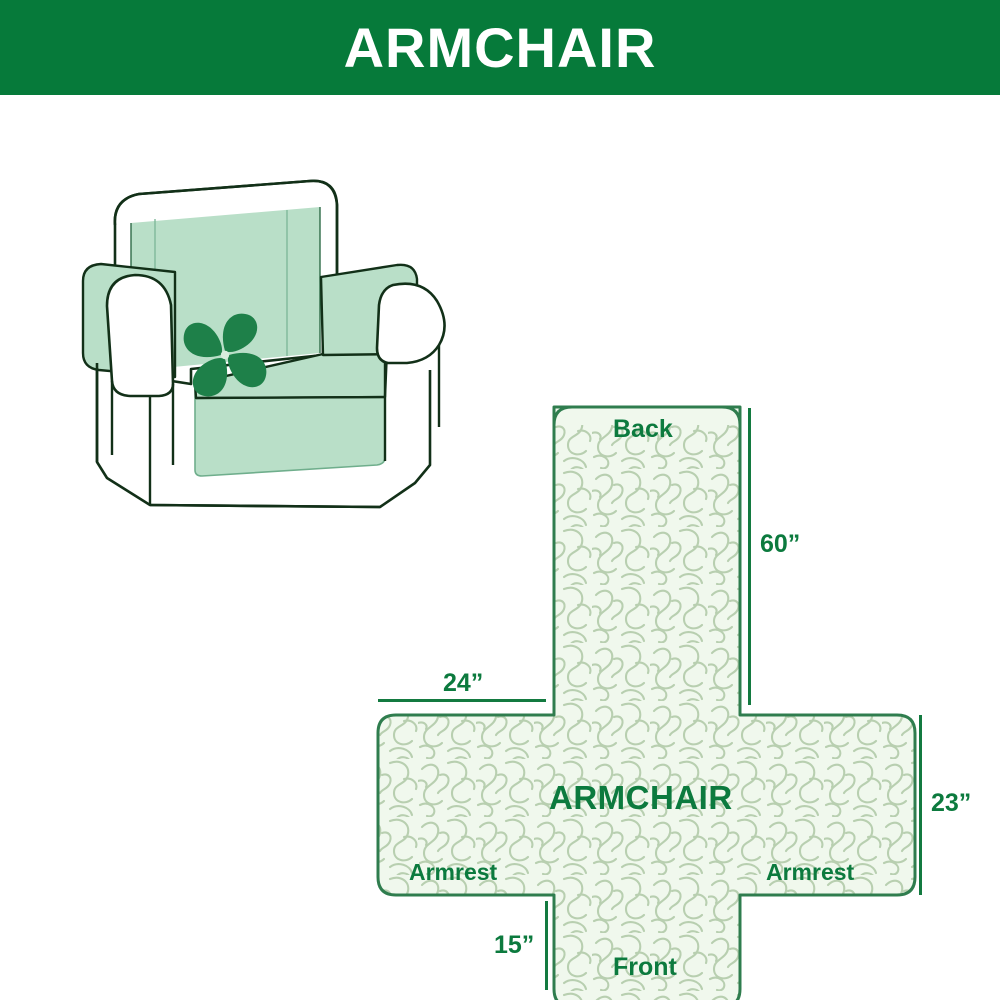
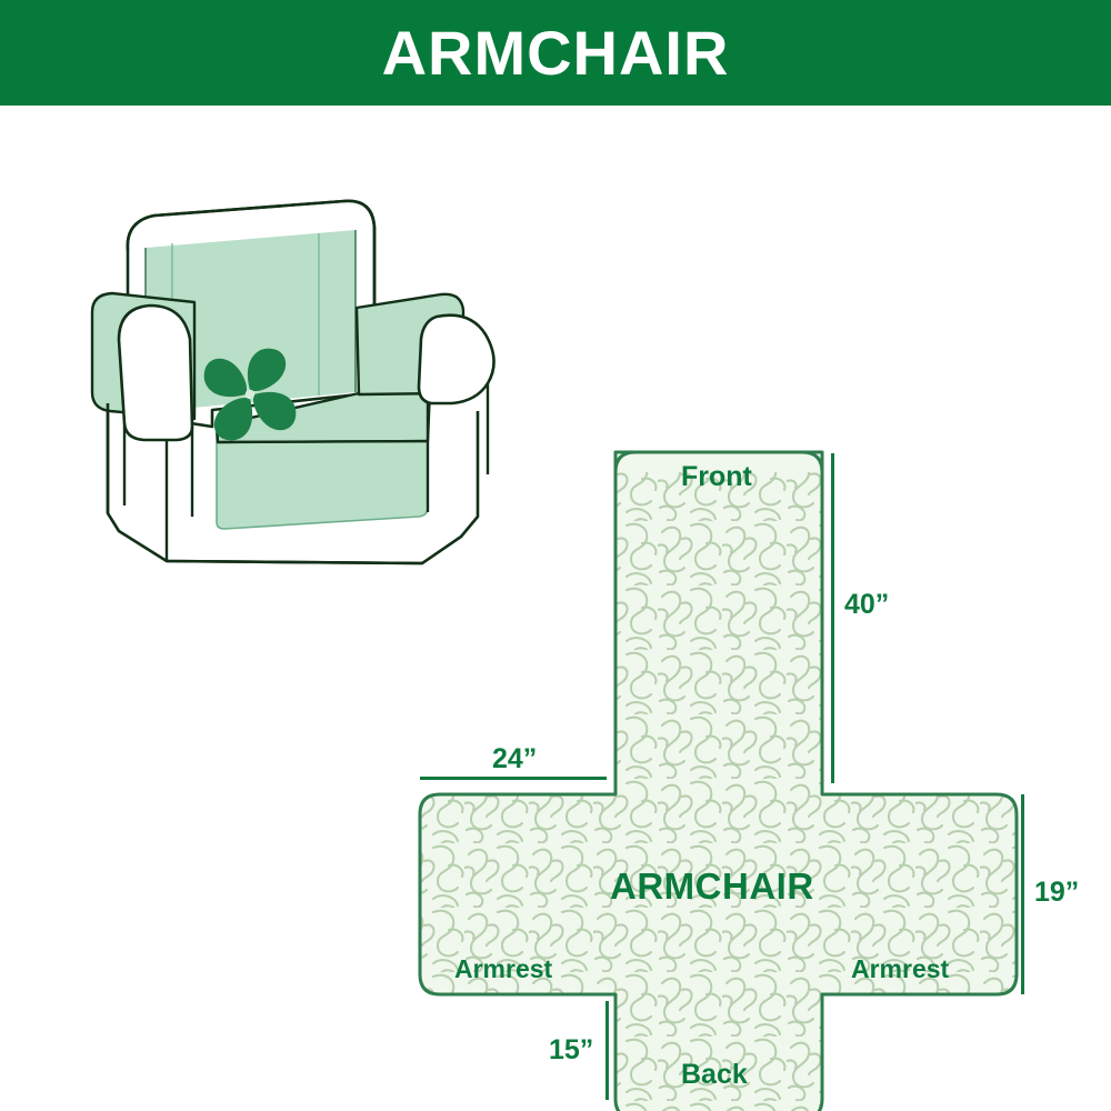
  ARMCHAIR
- Back
+ Front
  ARMCHAIR
  Armrest
  Armrest
- Front
+ Back
- 60”
+ 40”
- 23”
+ 19”
  24”
  15”
